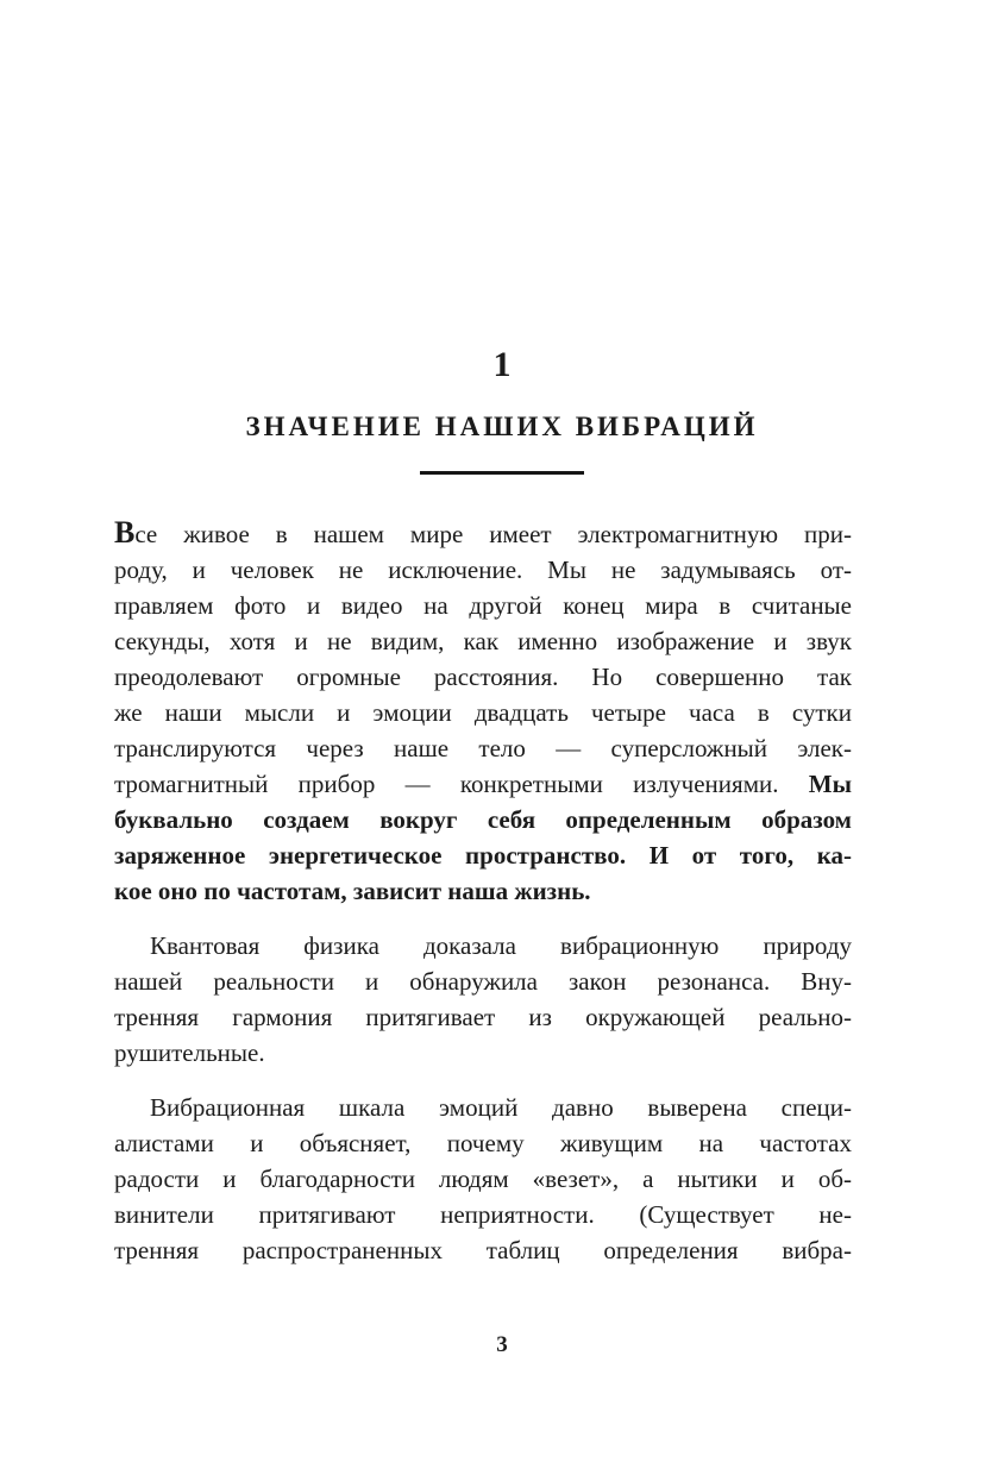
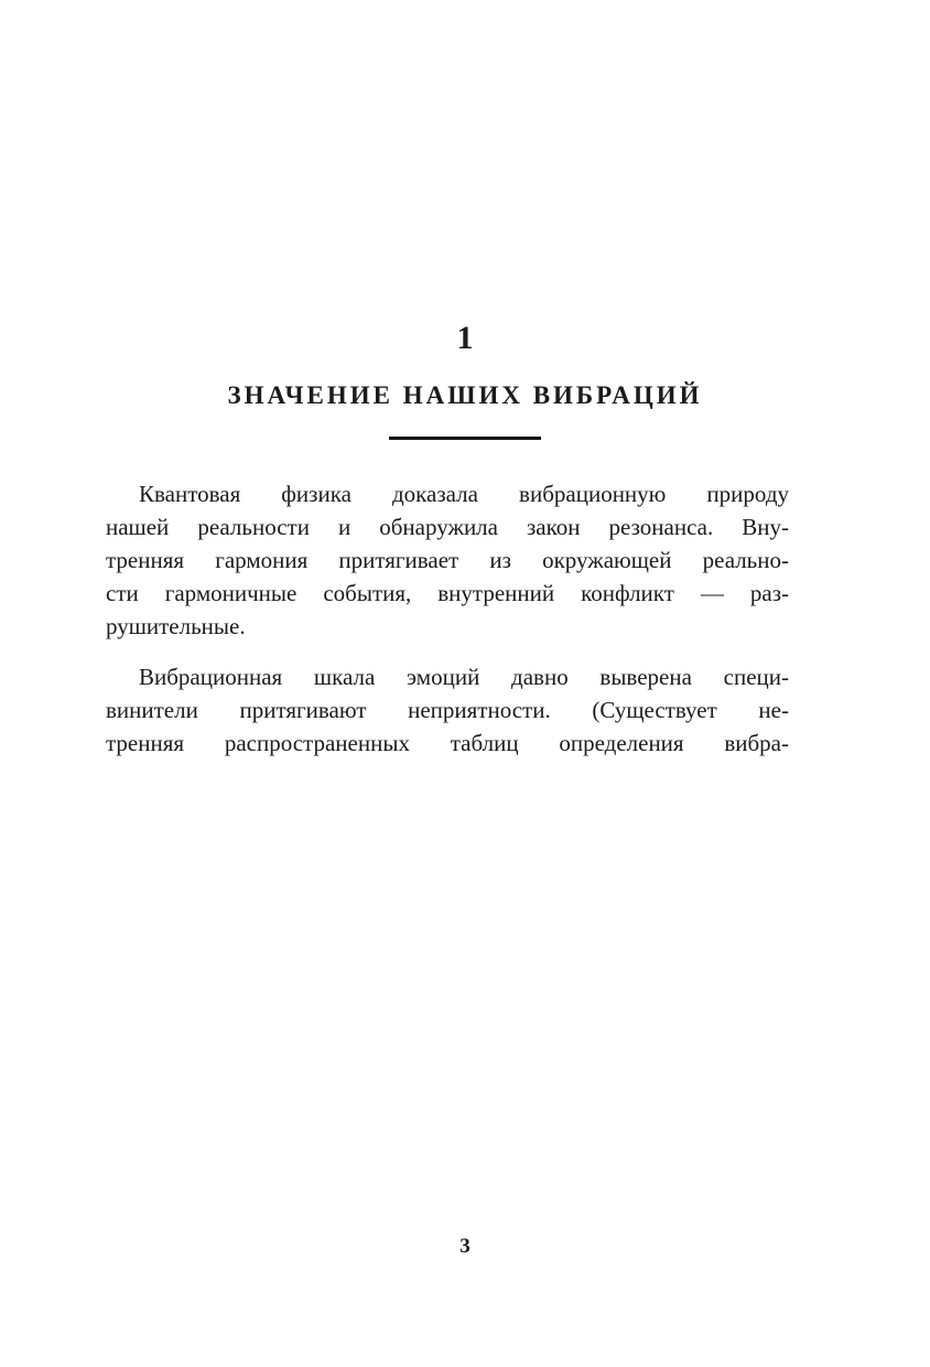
  1
  ЗНАЧЕНИЕ НАШИХ ВИБРАЦИЙ
- Все живое в нашем мире имеет электромагнитную при-
- роду, и человек не исключение. Мы не задумываясь от-
- правляем фото и видео на другой конец мира в считаные
- секунды, хотя и не видим, как именно изображение и звук
- преодолевают огромные расстояния. Но совершенно так
- же наши мысли и эмоции двадцать четыре часа в сутки
- транслируются через наше тело — суперсложный элек-
- тромагнитный прибор — конкретными излучениями. Мы
- буквально создаем вокруг себя определенным образом
- заряженное энергетическое пространство. И от того, ка-
- кое оно по частотам, зависит наша жизнь.
  Квантовая физика доказала вибрационную природу
  нашей реальности и обнаружила закон резонанса. Вну-
  тренняя гармония притягивает из окружающей реально-
+ сти гармоничные события, внутренний конфликт — раз-
  рушительные.
  Вибрационная шкала эмоций давно выверена специ-
- алистами и объясняет, почему живущим на частотах
- радости и благодарности людям «везет», а нытики и об-
  винители притягивают неприятности. (Существует не-
  тренняя распространенных таблиц определения вибра-
  3
